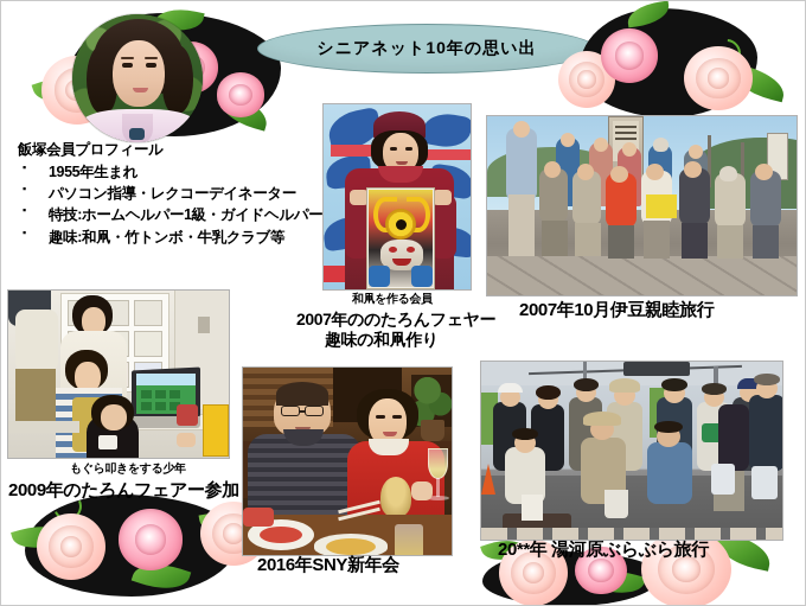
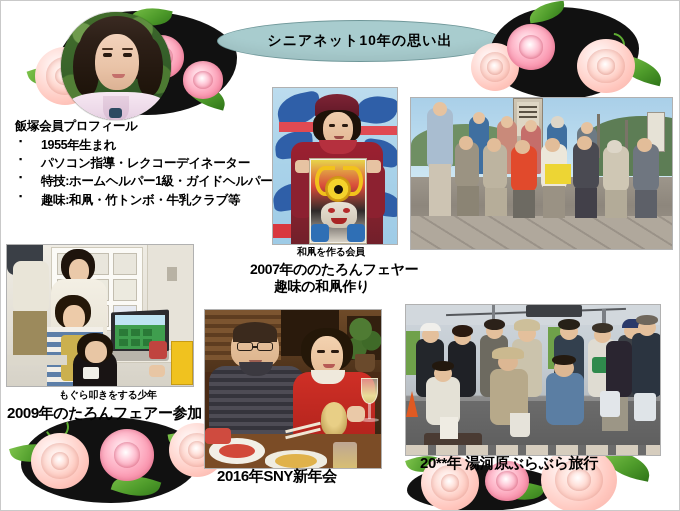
  シニアネット10年の思い出
  飯塚会員プロフィール
  1955年生まれ
  パソコン指導・レクコーデイネーター
  特技:ホームヘルパー1級・ガイドヘルパー
  趣味:和凧・竹トンボ・牛乳クラブ等
  和凧を作る会員
  2007年ののたろんフェヤー
  趣味の和凧作り
- 2007年10月伊豆親睦旅行
  もぐら叩きをする少年
  2009年のたろんフェアー参加
  2016年SNY新年会
  20**年 湯河原ぶらぶら旅行
